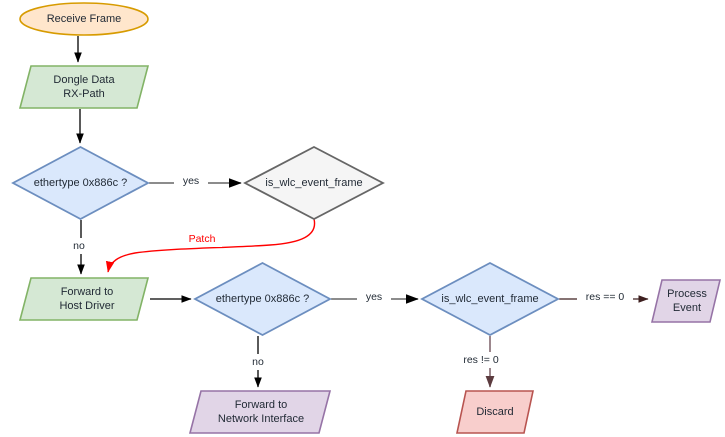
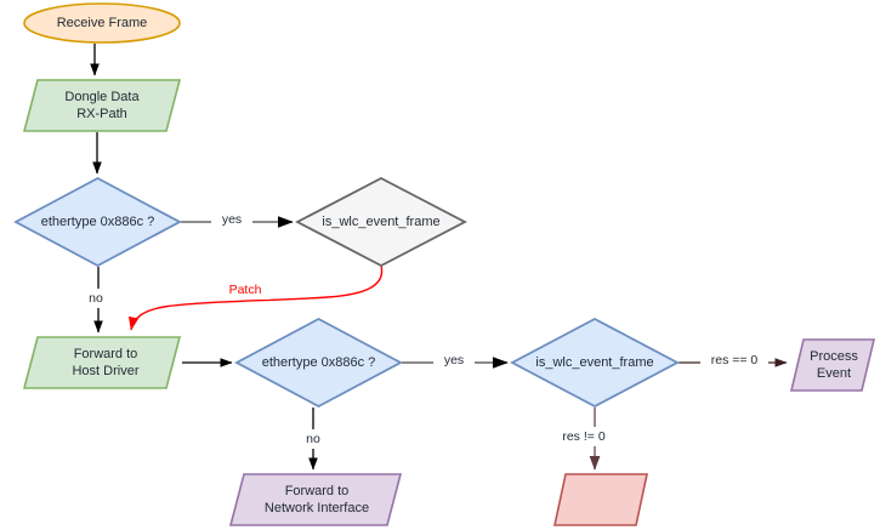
  Receive Frame
  Dongle Data
  RX-Path
  ethertype 0x886c ?
  is_wlc_event_frame
  Forward to
  Host Driver
  ethertype 0x886c ?
  is_wlc_event_frame
  Process
  Event
  Forward to
  Network Interface
- Discard
  yes
  no
  Patch
  yes
  no
  res == 0
  res != 0
